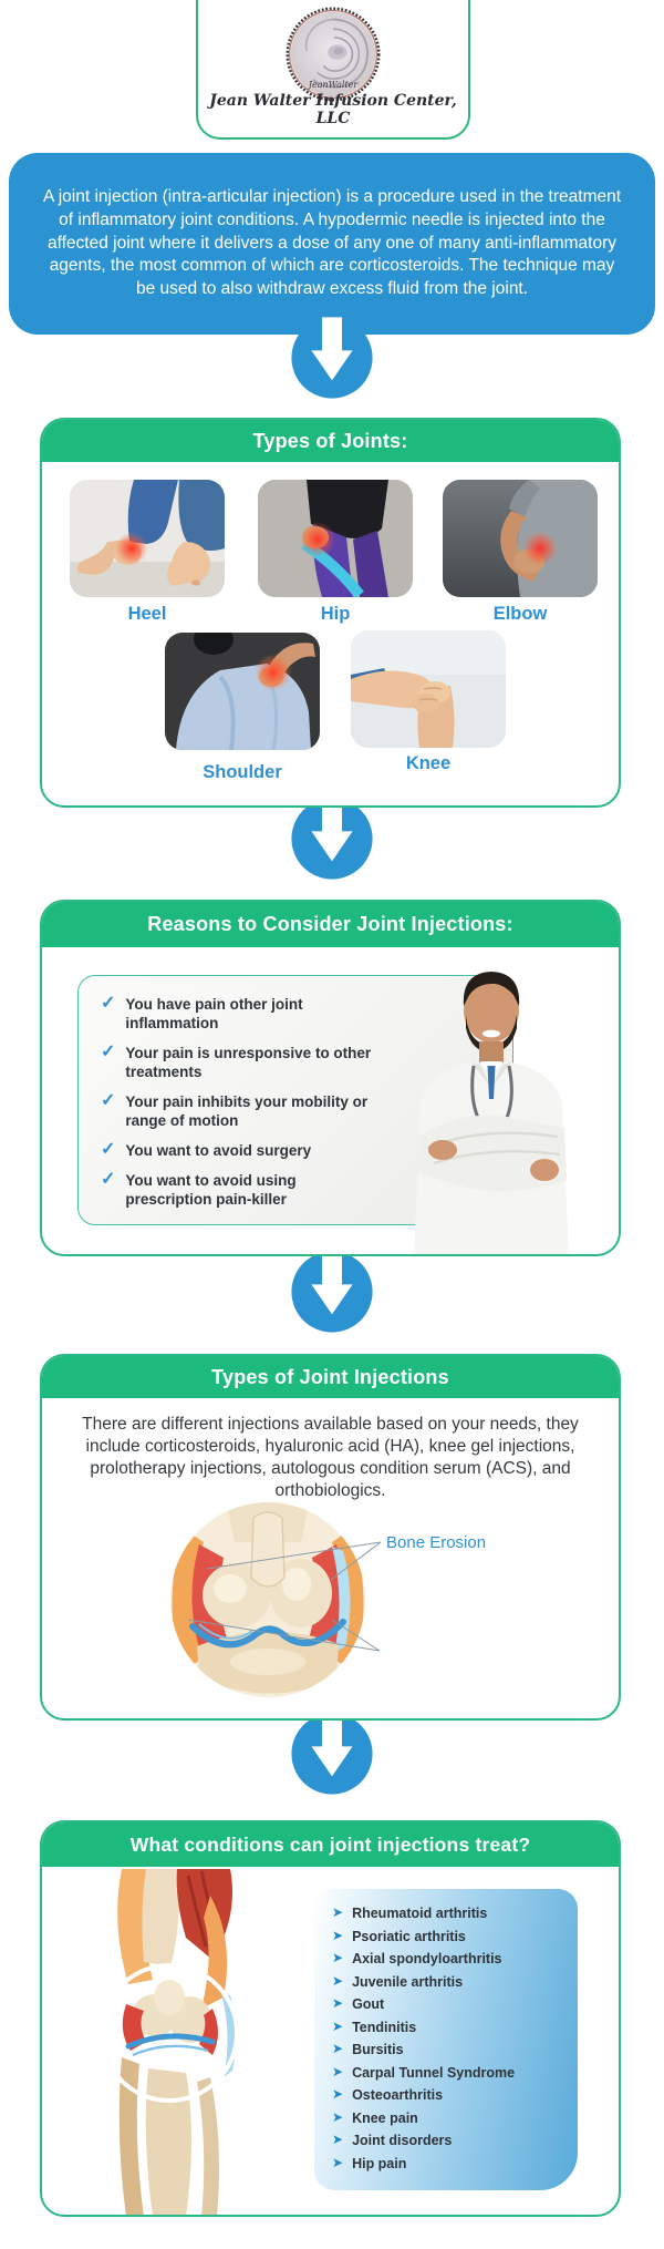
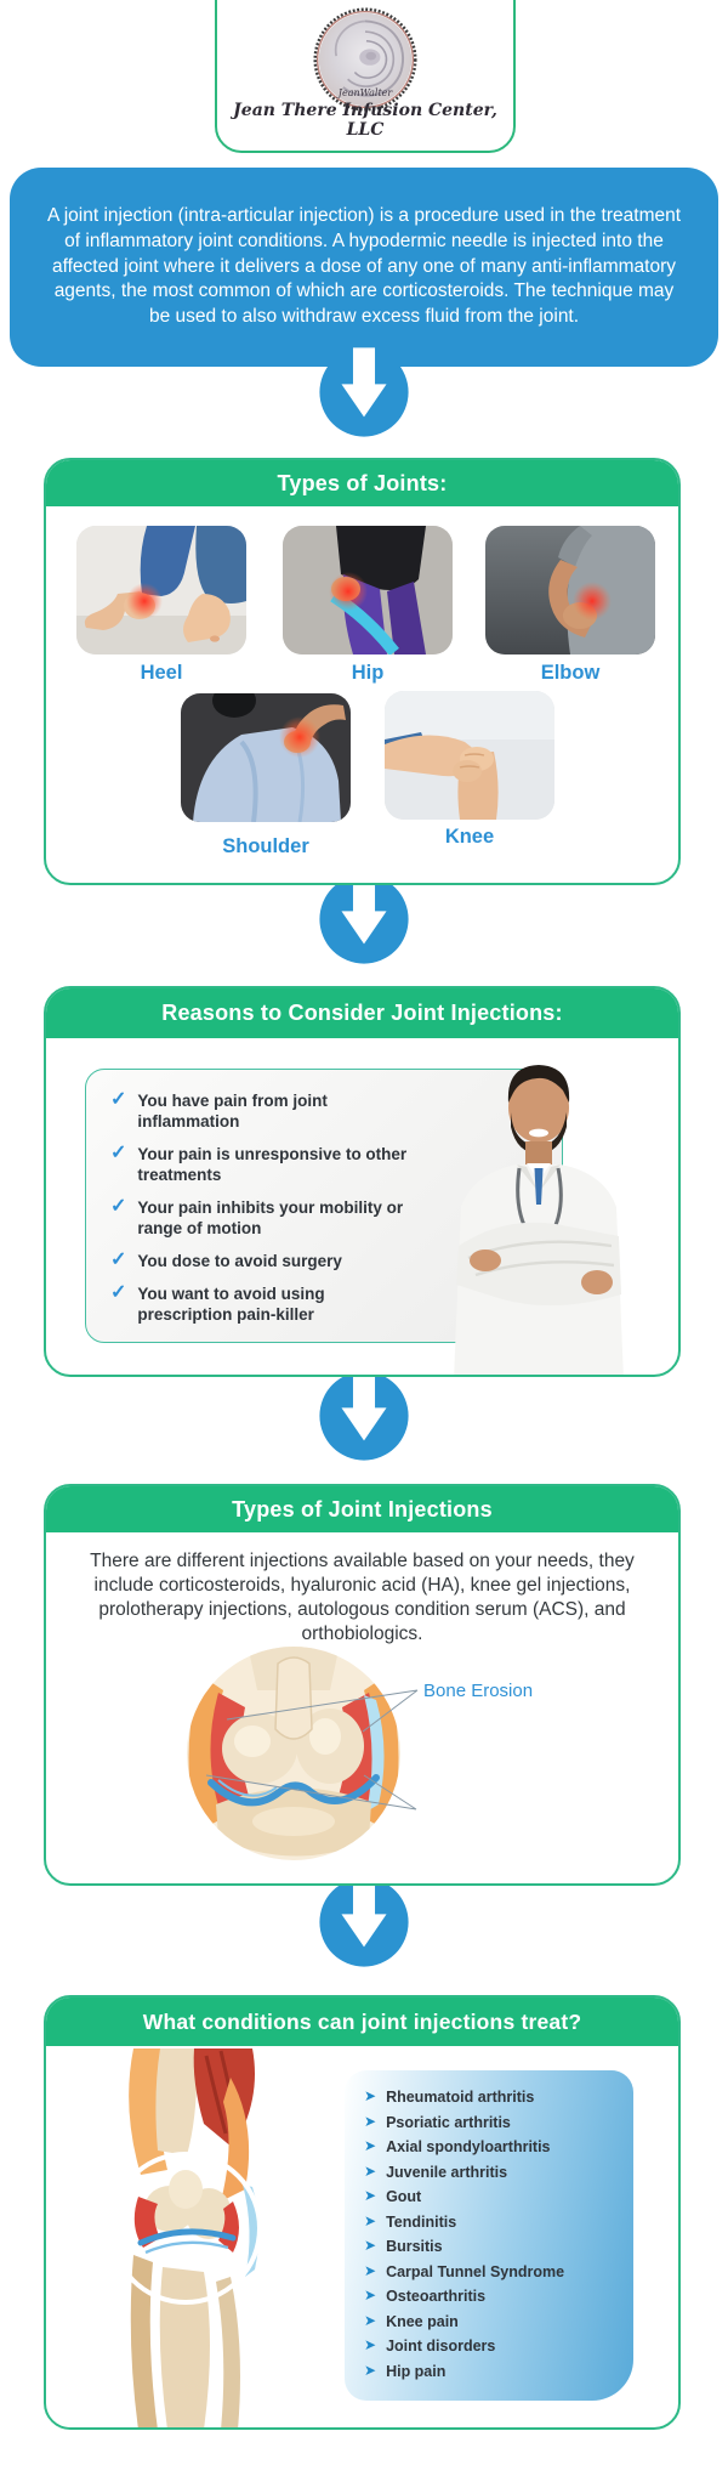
  JeanWalter
- Jean Walter Infusion Center, LLC
+ Jean There Infusion Center, LLC
  A joint injection (intra-articular injection) is a procedure used in the treatment of inflammatory joint conditions. A hypodermic needle is injected into the affected joint where it delivers a dose of any one of many anti-inflammatory agents, the most common of which are corticosteroids. The technique may be used to also withdraw excess fluid from the joint.
  Types of Joints:
  Heel
  Hip
  Elbow
  Shoulder
  Knee
  Reasons to Consider Joint Injections:
  ✓
- You have pain other joint inflammation
+ You have pain from joint inflammation
  ✓
  Your pain is unresponsive to other treatments
  ✓
  Your pain inhibits your mobility or range of motion
  ✓
- You want to avoid surgery
+ You dose to avoid surgery
  ✓
  You want to avoid using prescription pain-killer
  Types of Joint Injections
  There are different injections available based on your needs, they include corticosteroids, hyaluronic acid (HA), knee gel injections, prolotherapy injections, autologous condition serum (ACS), and orthobiologics.
  Bone Erosion
  What conditions can joint injections treat?
  ➤
  Rheumatoid arthritis
  ➤
  Psoriatic arthritis
  ➤
  Axial spondyloarthritis
  ➤
  Juvenile arthritis
  ➤
  Gout
  ➤
  Tendinitis
  ➤
  Bursitis
  ➤
  Carpal Tunnel Syndrome
  ➤
  Osteoarthritis
  ➤
  Knee pain
  ➤
  Joint disorders
  ➤
  Hip pain
